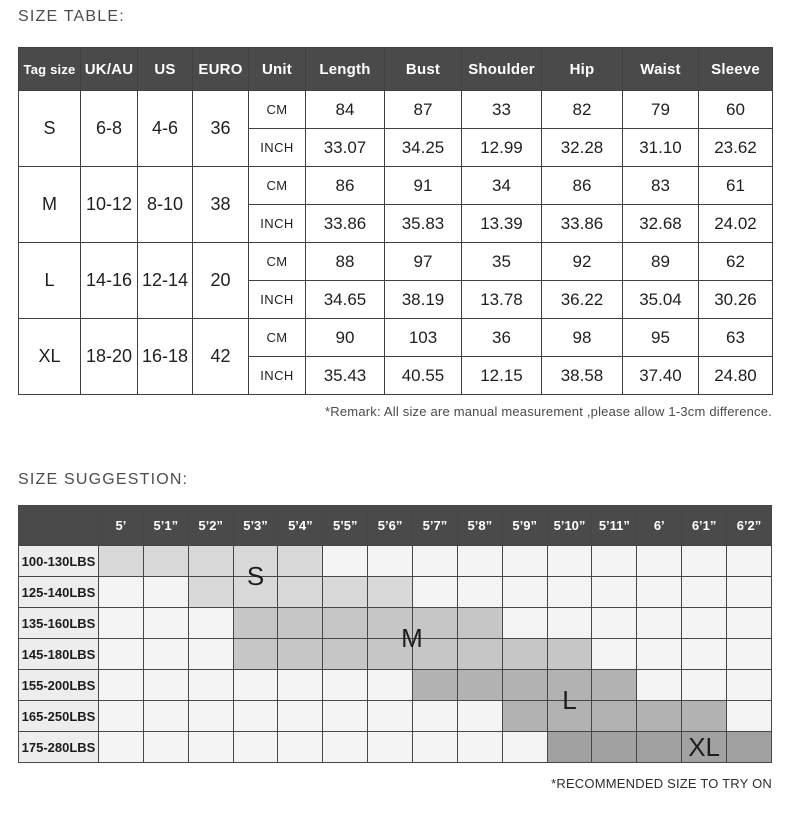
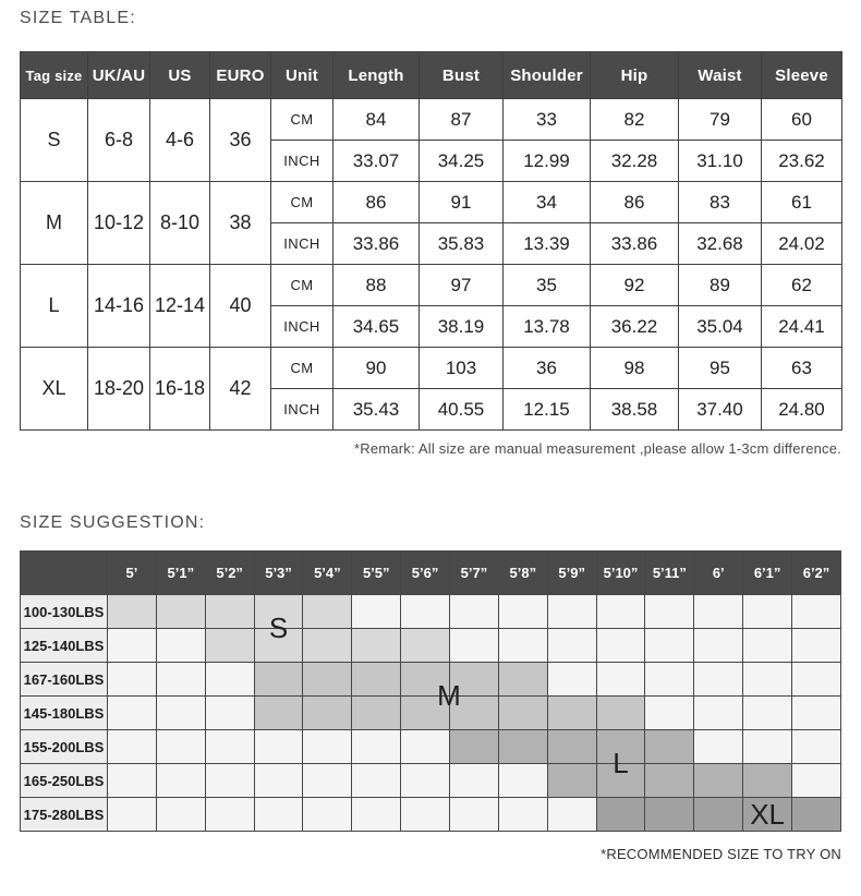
  SIZE TABLE:
  Tag size	UK/AU	US	EURO	Unit	Length	Bust	Shoulder	Hip	Waist	Sleeve
  S	6-8	4-6	36	CM	84	87	33	82	79	60
  INCH	33.07	34.25	12.99	32.28	31.10	23.62
  M	10-12	8-10	38	CM	86	91	34	86	83	61
  INCH	33.86	35.83	13.39	33.86	32.68	24.02
- L	14-16	12-14	20	CM	88	97	35	92	89	62
+ L	14-16	12-14	40	CM	88	97	35	92	89	62
- INCH	34.65	38.19	13.78	36.22	35.04	30.26
+ INCH	34.65	38.19	13.78	36.22	35.04	24.41
  XL	18-20	16-18	42	CM	90	103	36	98	95	63
  INCH	35.43	40.55	12.15	38.58	37.40	24.80
  *Remark: All size are manual measurement ,please allow 1-3cm difference.
  SIZE SUGGESTION:
  	5’	5’1”	5’2”	5’3”	5’4”	5’5”	5’6”	5’7”	5’8”	5’9”	5’10”	5’11”	6’	6’1”	6’2”
  100-130LBS				S
  125-140LBS
- 135-160LBS							M
+ 167-160LBS							M
  145-180LBS
  155-200LBS											L
  165-250LBS
  175-280LBS														XL
  *RECOMMENDED SIZE TO TRY ON
